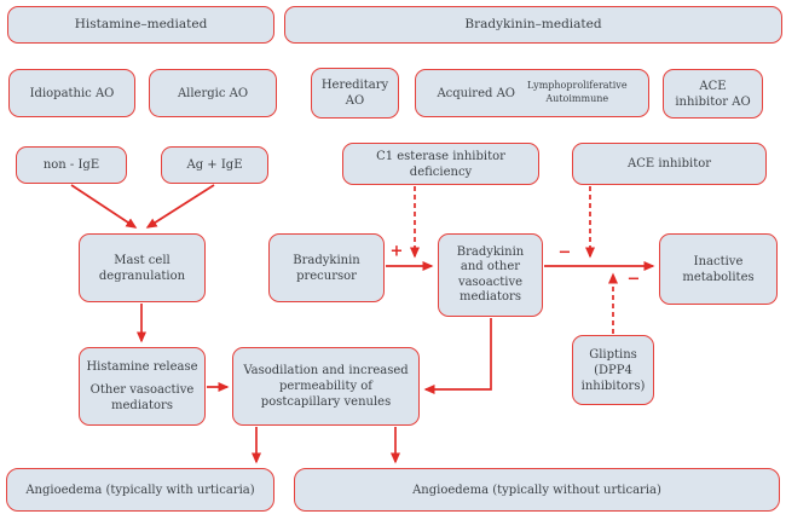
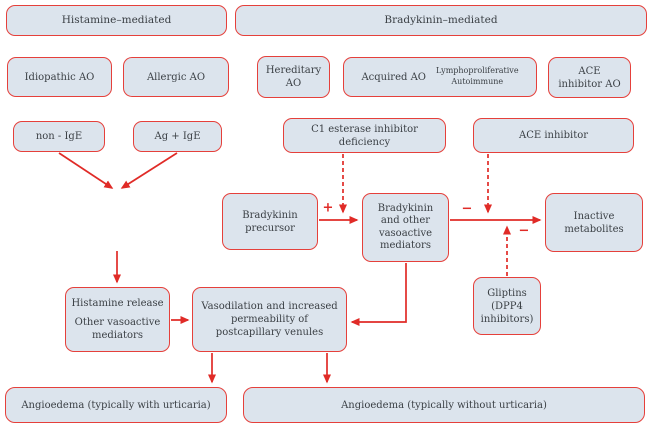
  Histamine–mediated
  Bradykinin–mediated
  Idiopathic AO
  Allergic AO
  Hereditary
  AO
  Acquired AO
  Lymphoproliferative
  Autoimmune
  ACE
  inhibitor AO
  non - IgE
  Ag + IgE
  C1 esterase inhibitor
  deficiency
  ACE inhibitor
- Mast cell
- degranulation
  Bradykinin
  precursor
  Bradykinin
  and other
  vasoactive
  mediators
  Inactive
  metabolites
  Histamine release
  Other vasoactive
  mediators
  Vasodilation and increased
  permeability of
  postcapillary venules
  Gliptins
  (DPP4
  inhibitors)
  Angioedema (typically with urticaria)
  Angioedema (typically without urticaria)
  +
  −
  −
